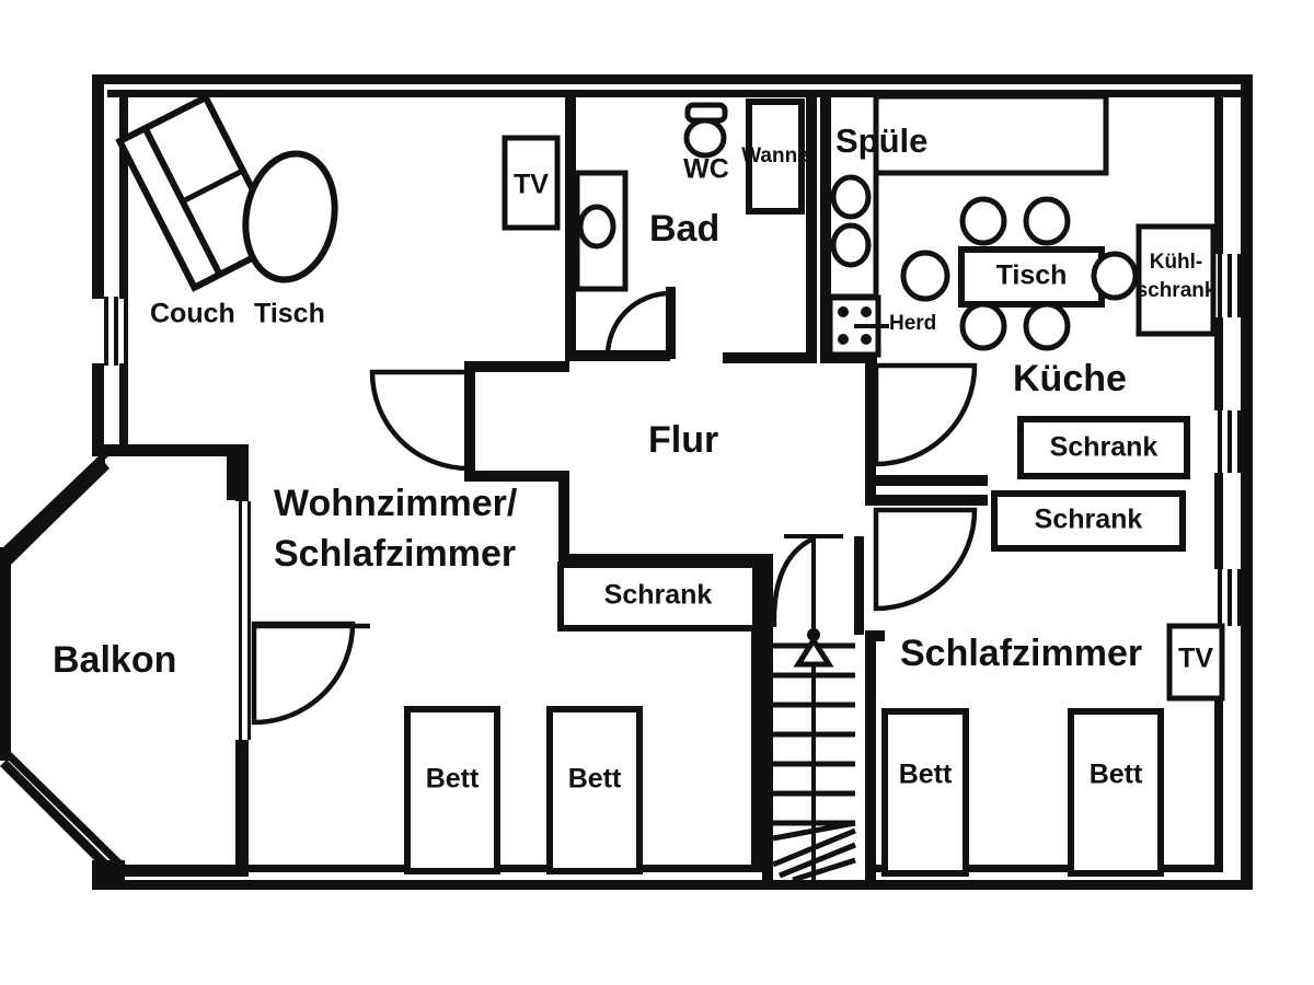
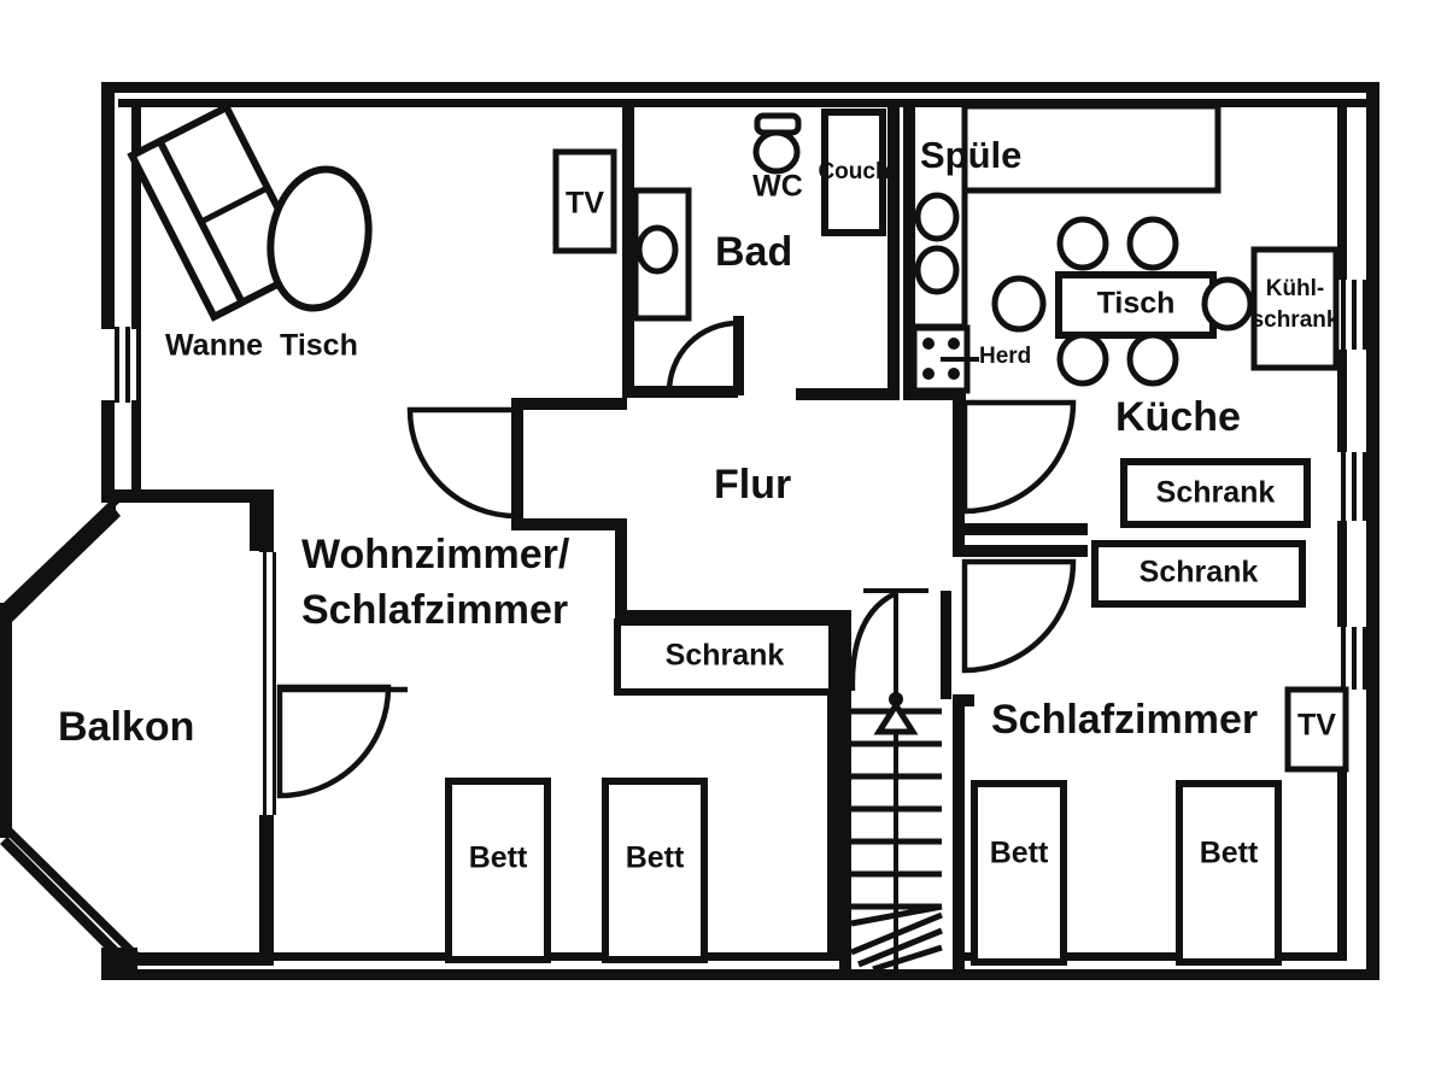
- Couch
+ Wanne
  Tisch
  TV
  WC
- Wanne
+ Couch
  Bad
  Spüle
  Herd
  Tisch
  Kühl-
  schrank
  Küche
  Schrank
  Schrank
  Schrank
  Bett
  Bett
  Wohnzimmer/
  Schlafzimmer
  Flur
  Balkon
  Schlafzimmer
  TV
  Bett
  Bett
